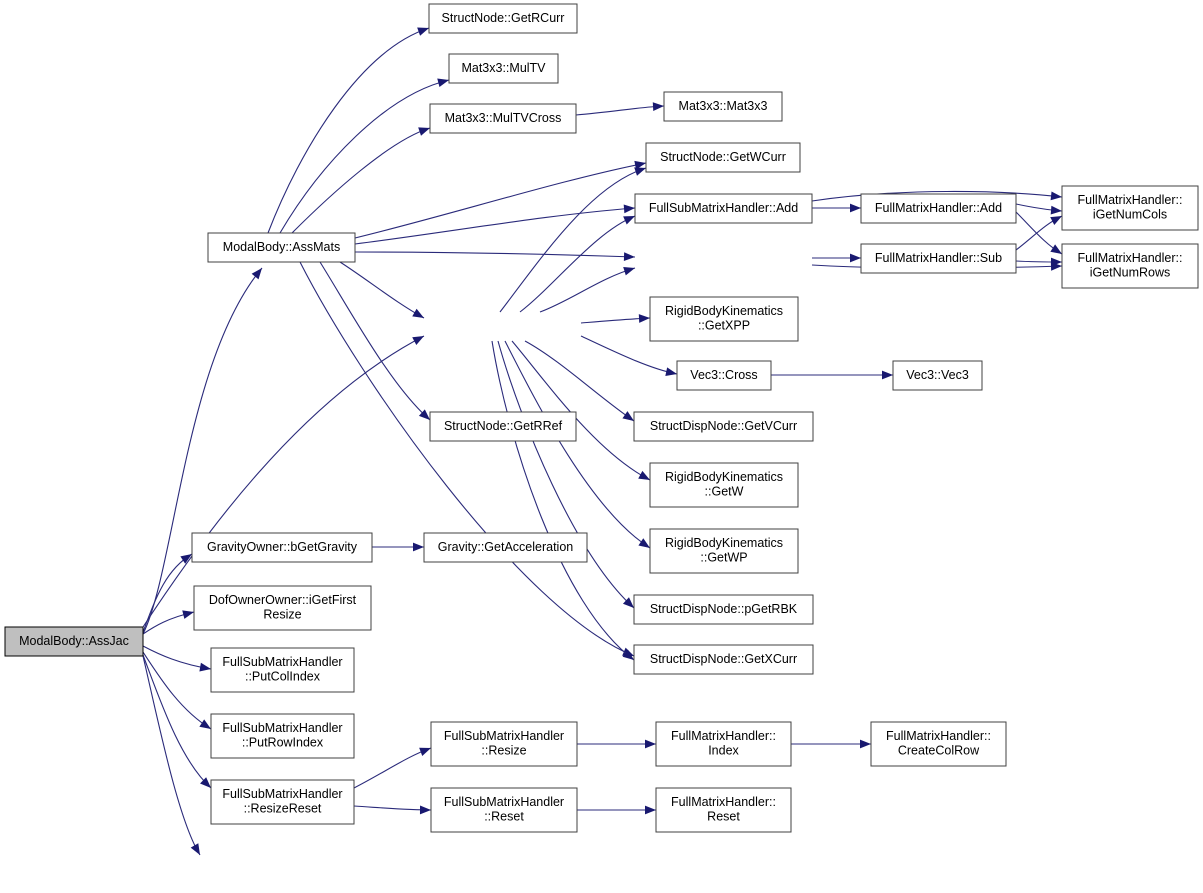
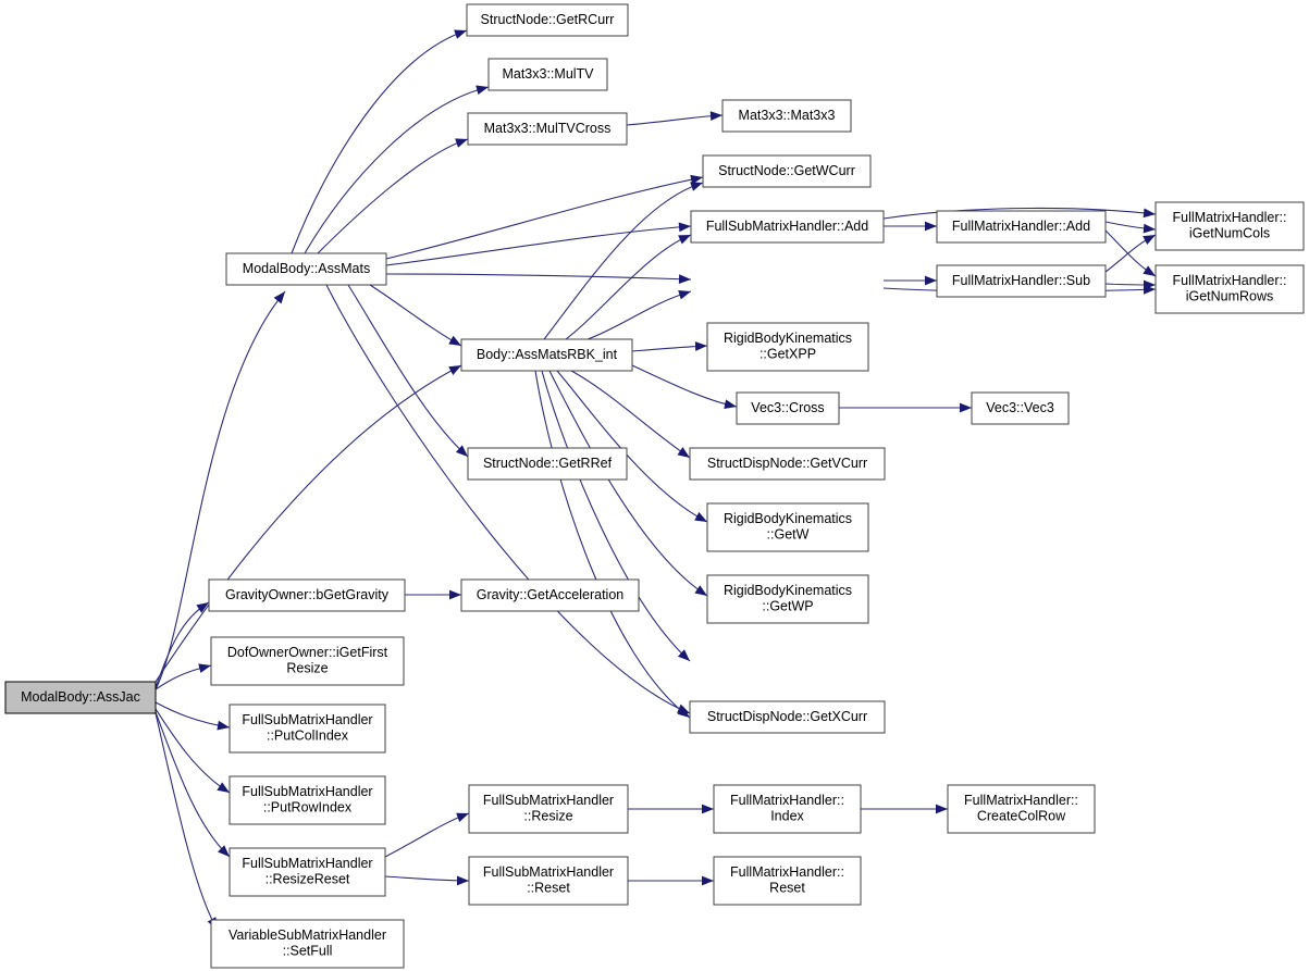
  ModalBody::AssJac
  ModalBody::AssMats
  StructNode::GetRCurr
  Mat3x3::MulTV
  Mat3x3::MulTVCross
  Mat3x3::Mat3x3
  StructNode::GetWCurr
  FullSubMatrixHandler::Add
  FullMatrixHandler::Add
  FullMatrixHandler::
  iGetNumCols
  FullMatrixHandler::
  iGetNumRows
  FullMatrixHandler::Sub
+ Body::AssMatsRBK_int
  RigidBodyKinematics
  ::GetXPP
  Vec3::Cross
  Vec3::Vec3
  StructNode::GetRRef
  StructDispNode::GetVCurr
  RigidBodyKinematics
  ::GetW
  RigidBodyKinematics
  ::GetWP
- StructDispNode::pGetRBK
  StructDispNode::GetXCurr
  GravityOwner::bGetGravity
  Gravity::GetAcceleration
  DofOwnerOwner::iGetFirst
  Resize
  FullSubMatrixHandler
  ::PutColIndex
  FullSubMatrixHandler
  ::PutRowIndex
  FullSubMatrixHandler
  ::ResizeReset
+ VariableSubMatrixHandler
+ ::SetFull
  FullSubMatrixHandler
  ::Resize
  FullMatrixHandler::
  Index
  FullMatrixHandler::
  CreateColRow
  FullSubMatrixHandler
  ::Reset
  FullMatrixHandler::
  Reset
